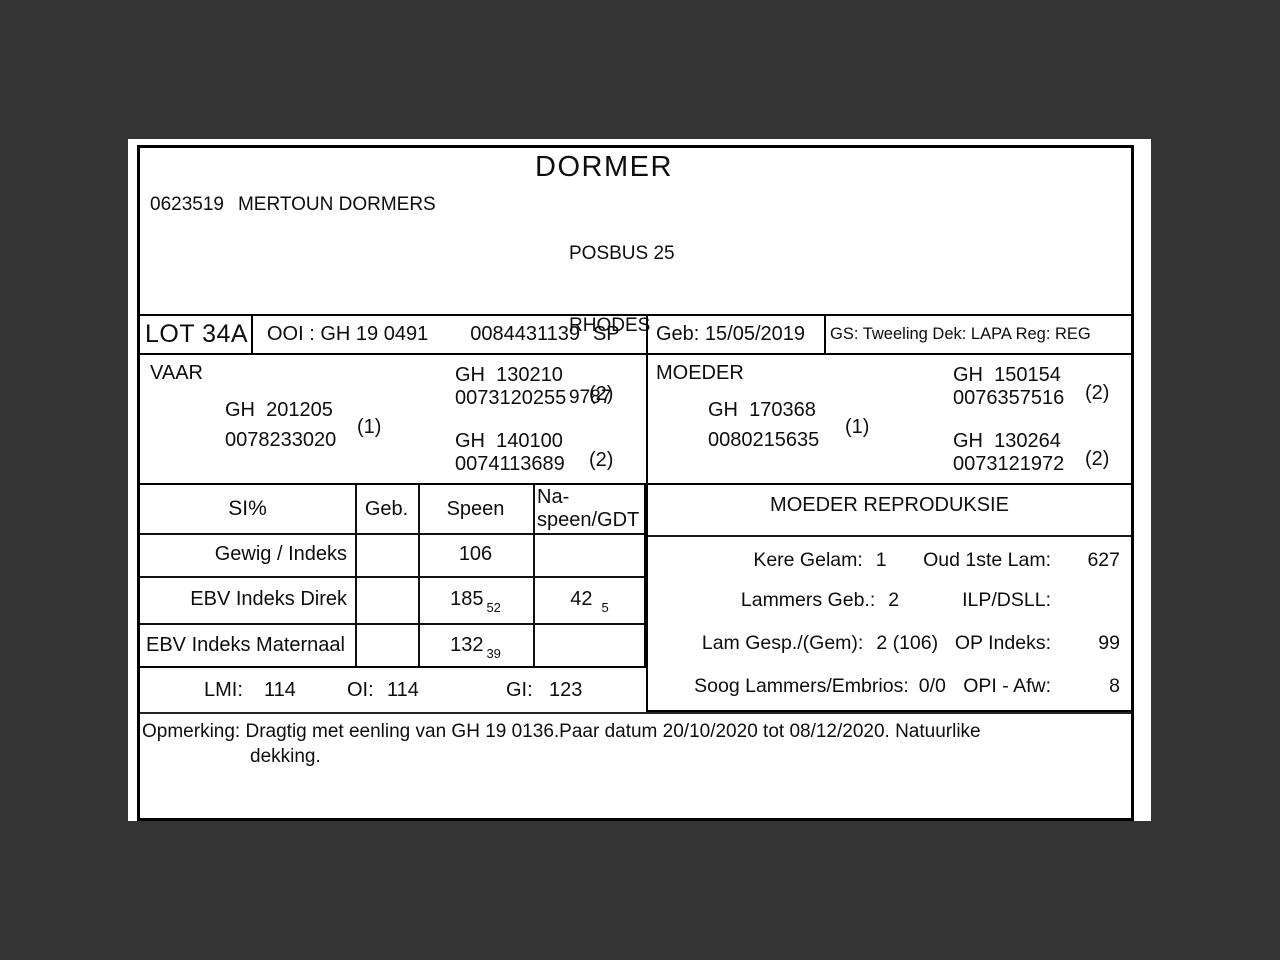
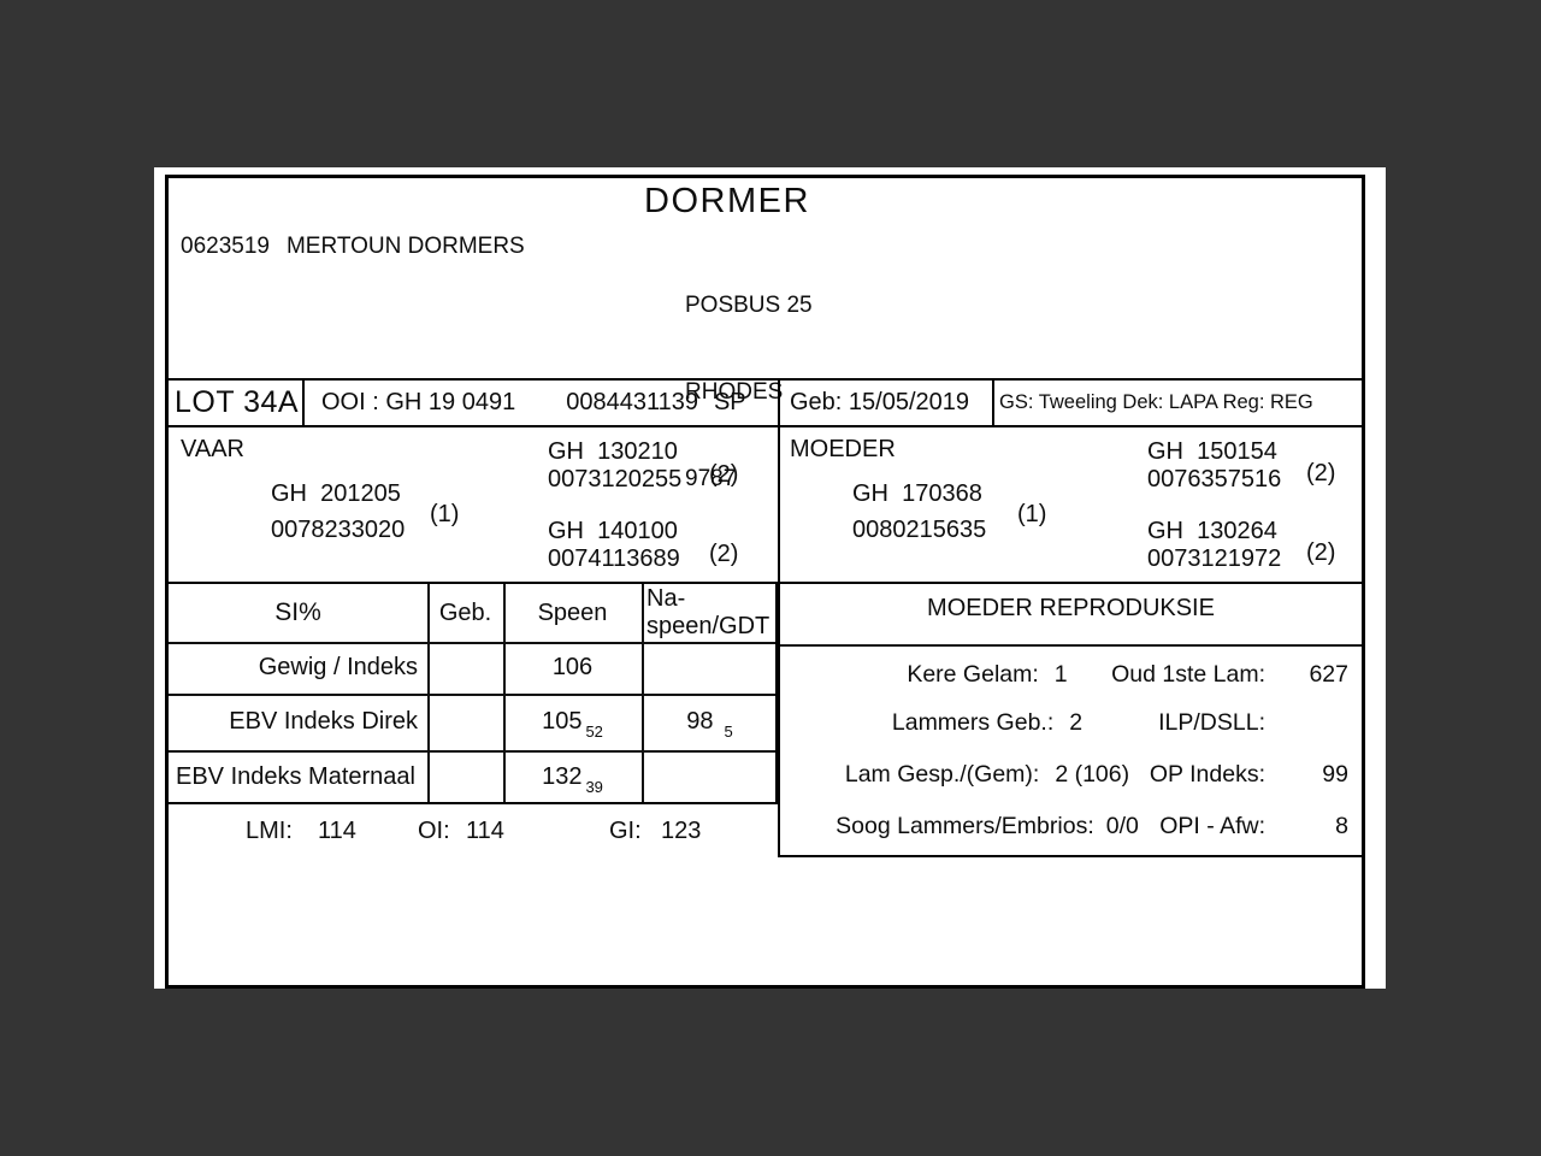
  DORMER
  0623519 MERTOUN DORMERS
  POSBUS 25
  RHODES
  9787
  LOT 34A
  OOI : GH 19 0491
  0084431139
  SP
  Geb: 15/05/2019
  GS: Tweeling Dek: LAPA Reg: REG
  VAAR
  GH 201205
  0078233020
  (1)
  GH 130210
  0073120255
  (2)
  GH 140100
  0074113689
  (2)
  MOEDER
  GH 170368
  0080215635
  (1)
  GH 150154
  0076357516
  (2)
  GH 130264
  0073121972
  (2)
  SI%
  Geb.
  Speen
  Na-speen/GDT
  Gewig / Indeks
  106
  EBV Indeks Direk
- 185
+ 105
  52
- 42
+ 98
  5
  EBV Indeks Maternaal
  132
  39
  LMI:
  114
  OI:
  114
  GI:
  123
  MOEDER REPRODUKSIE
  Kere Gelam:
  1
  Oud 1ste Lam:
  627
  Lammers Geb.:
  2
  ILP/DSLL:
  Lam Gesp./(Gem):
  2 (106)
  OP Indeks:
  99
  Soog Lammers/Embrios:
  0/0
  OPI - Afw:
  8
- Opmerking: Dragtig met eenling van GH 19 0136.Paar datum 20/10/2020 tot 08/12/2020. Natuurlike
- dekking.
